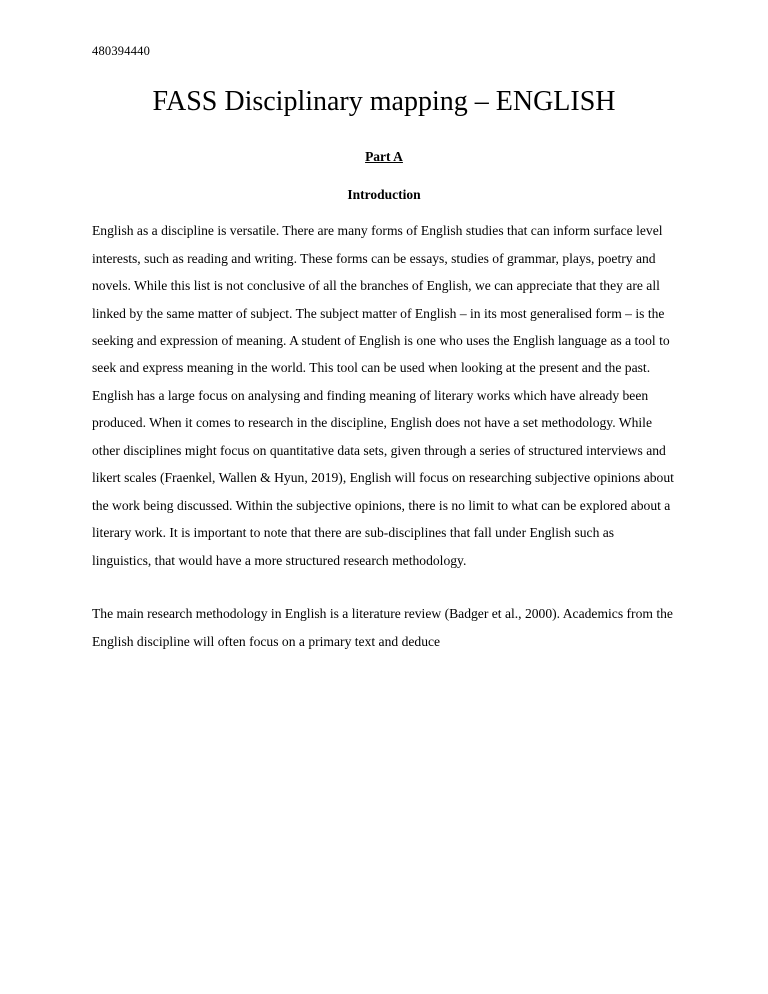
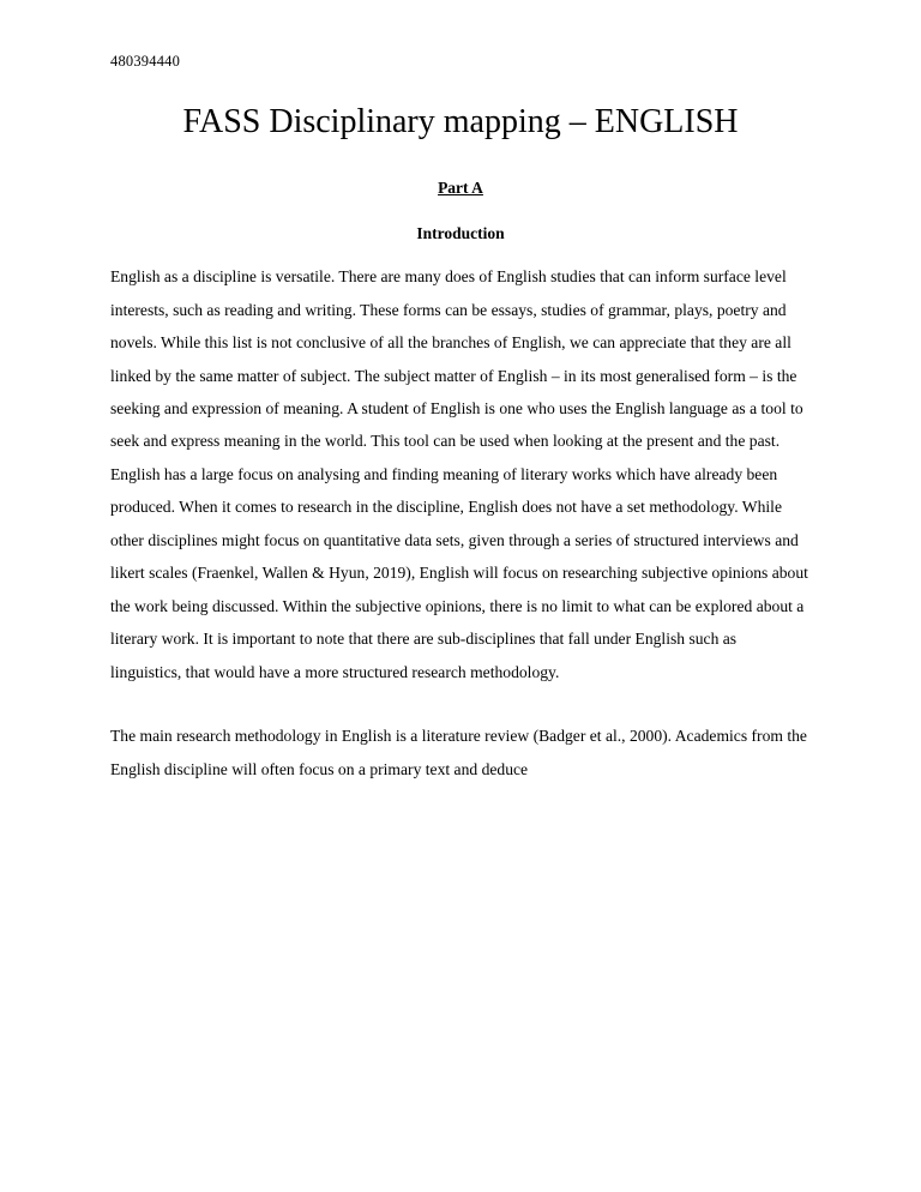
  480394440
  FASS Disciplinary mapping – ENGLISH
  Part A
  Introduction
- English as a discipline is versatile. There are many forms of English studies that can inform surface level interests, such as reading and writing. These forms can be essays, studies of grammar, plays, poetry and novels. While this list is not conclusive of all the branches of English, we can appreciate that they are all linked by the same matter of subject. The subject matter of English – in its most generalised form – is the seeking and expression of meaning. A student of English is one who uses the English language as a tool to seek and express meaning in the world. This tool can be used when looking at the present and the past.
+ English as a discipline is versatile. There are many does of English studies that can inform surface level interests, such as reading and writing. These forms can be essays, studies of grammar, plays, poetry and novels. While this list is not conclusive of all the branches of English, we can appreciate that they are all linked by the same matter of subject. The subject matter of English – in its most generalised form – is the seeking and expression of meaning. A student of English is one who uses the English language as a tool to seek and express meaning in the world. This tool can be used when looking at the present and the past.
  English has a large focus on analysing and finding meaning of literary works which have already been produced. When it comes to research in the discipline, English does not have a set methodology. While other disciplines might focus on quantitative data sets, given through a series of structured interviews and likert scales (Fraenkel, Wallen & Hyun, 2019), English will focus on researching subjective opinions about the work being discussed. Within the subjective opinions, there is no limit to what can be explored about a literary work. It is important to note that there are sub-disciplines that fall under English such as linguistics, that would have a more structured research methodology.
  The main research methodology in English is a literature review (Badger et al., 2000). Academics from the English discipline will often focus on a primary text and deduce
